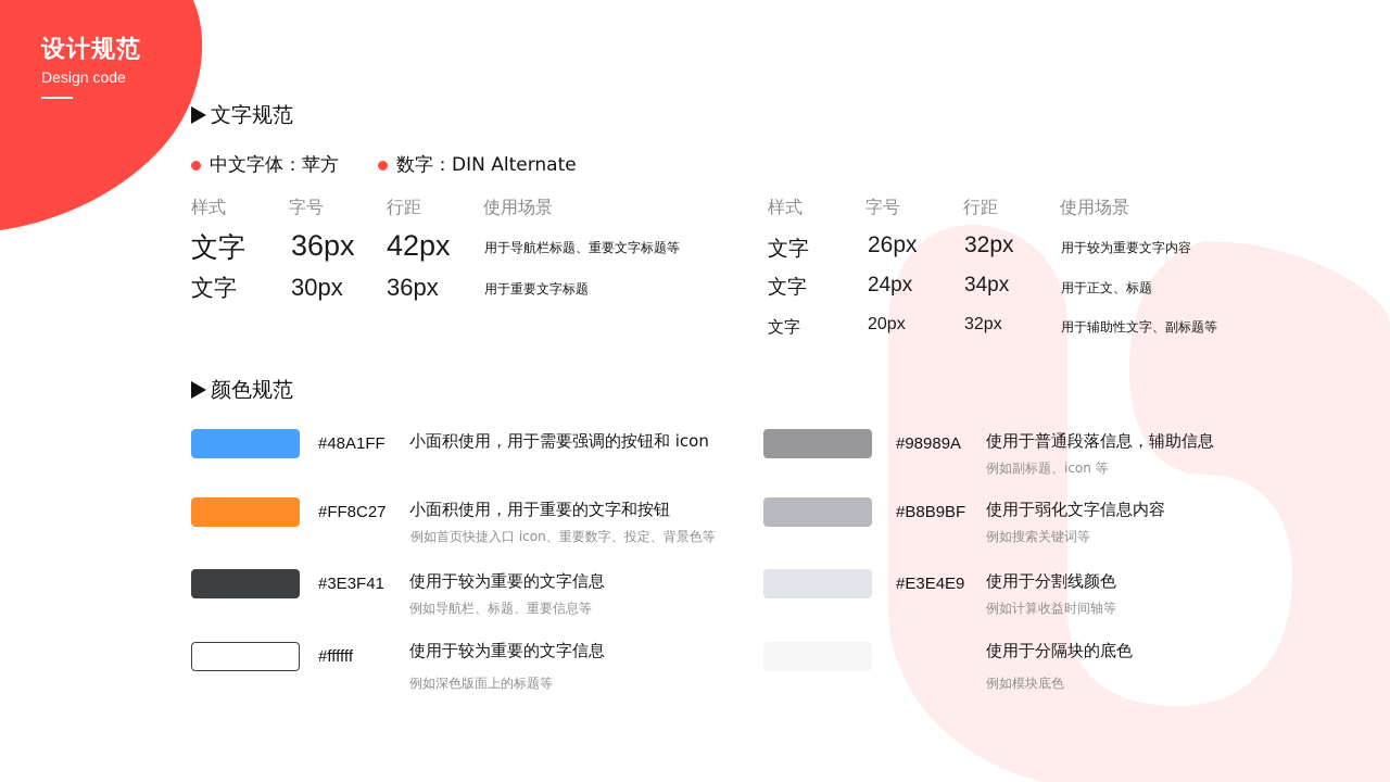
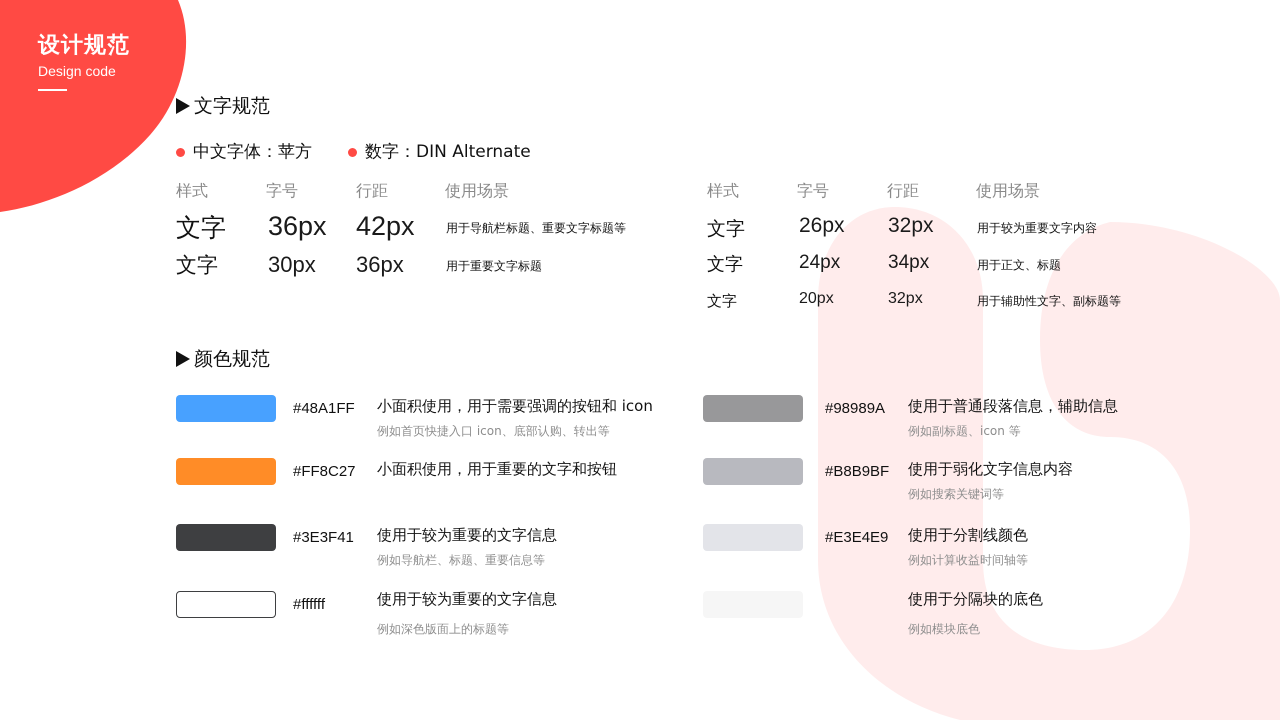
  设计规范
  Design code
  文字规范
  中文字体：苹方
  数字：DIN Alternate
  样式
  字号
  行距
  使用场景
  文字
  36px
  42px
  用于导航栏标题、重要文字标题等
  文字
  30px
  36px
  用于重要文字标题
  样式
  字号
  行距
  使用场景
  文字
  26px
  32px
  用于较为重要文字内容
  文字
  24px
  34px
  用于正文、标题
  文字
  20px
  32px
  用于辅助性文字、副标题等
  颜色规范
  #48A1FF
  小面积使用，用于需要强调的按钮和 icon
+ 例如首页快捷入口 icon、底部认购、转出等
  #FF8C27
  小面积使用，用于重要的文字和按钮
- 例如首页快捷入口 icon、重要数字、投定、背景色等
  #3E3F41
  使用于较为重要的文字信息
  例如导航栏、标题、重要信息等
  #ffffff
  使用于较为重要的文字信息
  例如深色版面上的标题等
  #98989A
  使用于普通段落信息，辅助信息
  例如副标题、icon 等
  #B8B9BF
  使用于弱化文字信息内容
  例如搜索关键词等
  #E3E4E9
  使用于分割线颜色
  例如计算收益时间轴等
  使用于分隔块的底色
  例如模块底色
